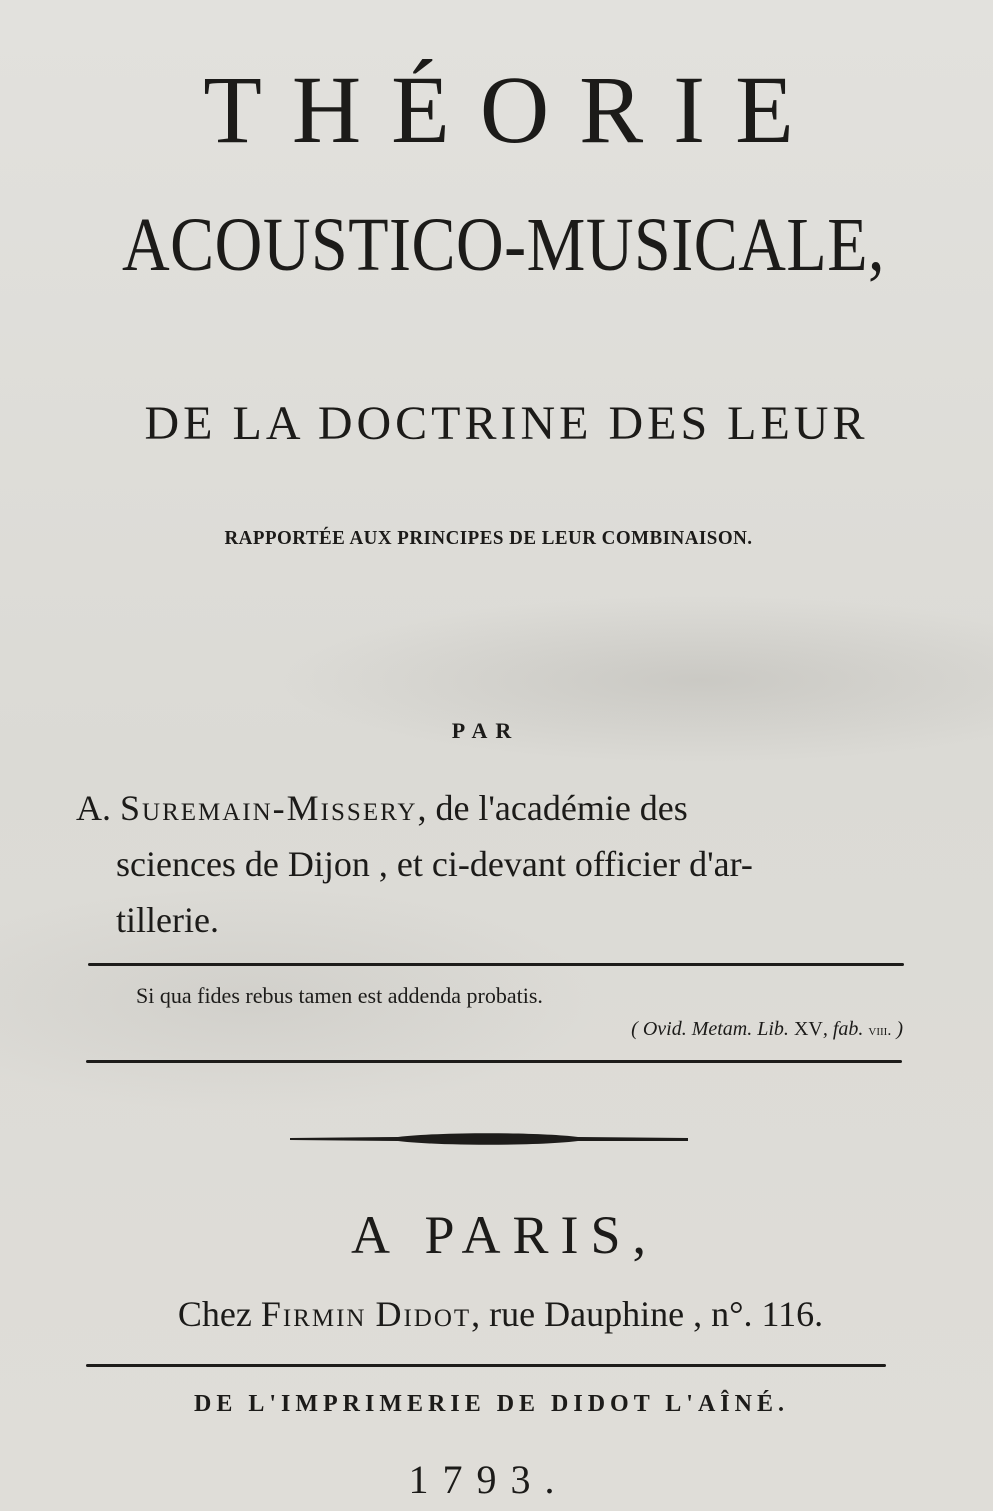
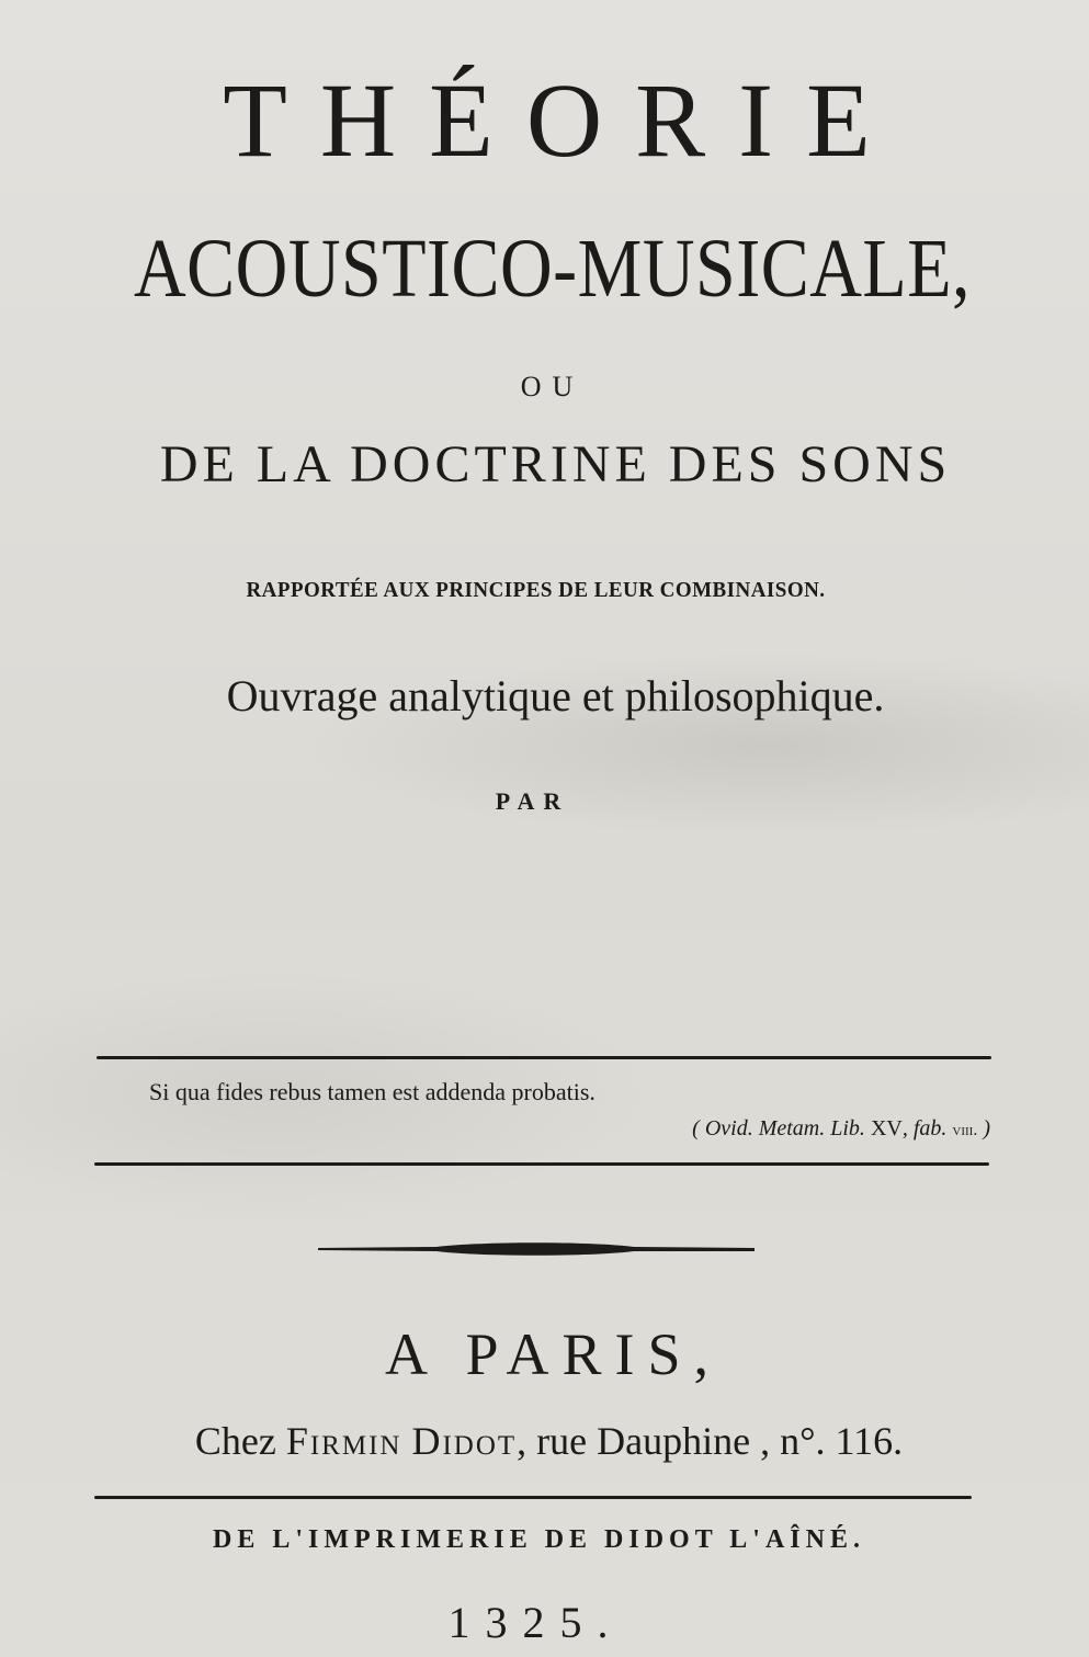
  THÉORIE
  ACOUSTICO-MUSICALE,
+ OU
- DE LA DOCTRINE DES LEUR
+ DE LA DOCTRINE DES SONS
  RAPPORTÉE AUX PRINCIPES DE LEUR COMBINAISON.
+ Ouvrage analytique et philosophique.
  PAR
- A. Suremain-Missery, de l'académie des
- sciences de Dijon , et ci-devant officier d'ar-
- tillerie.
  Si qua fides rebus tamen est addenda probatis.
  ( Ovid. Metam. Lib. XV, fab. viii. )
  A PARIS,
  Chez Firmin Didot, rue Dauphine , n°. 116.
  DE L'IMPRIMERIE DE DIDOT L'AÎNÉ.
- 1793.
+ 1325.
